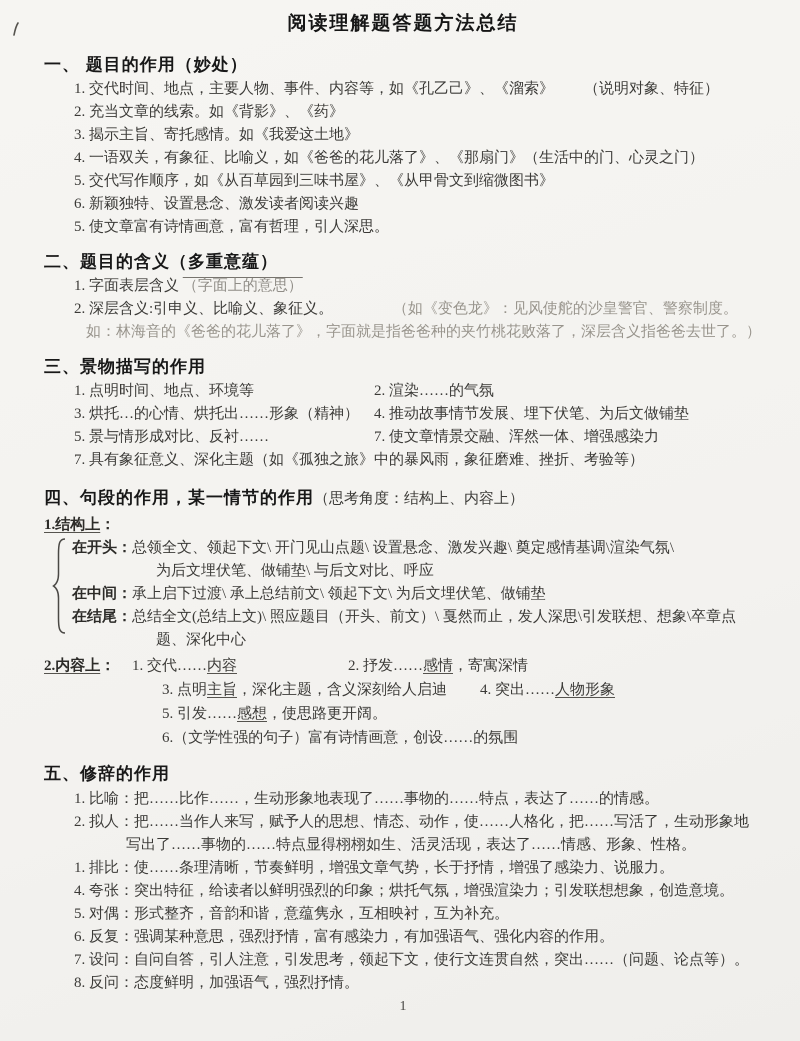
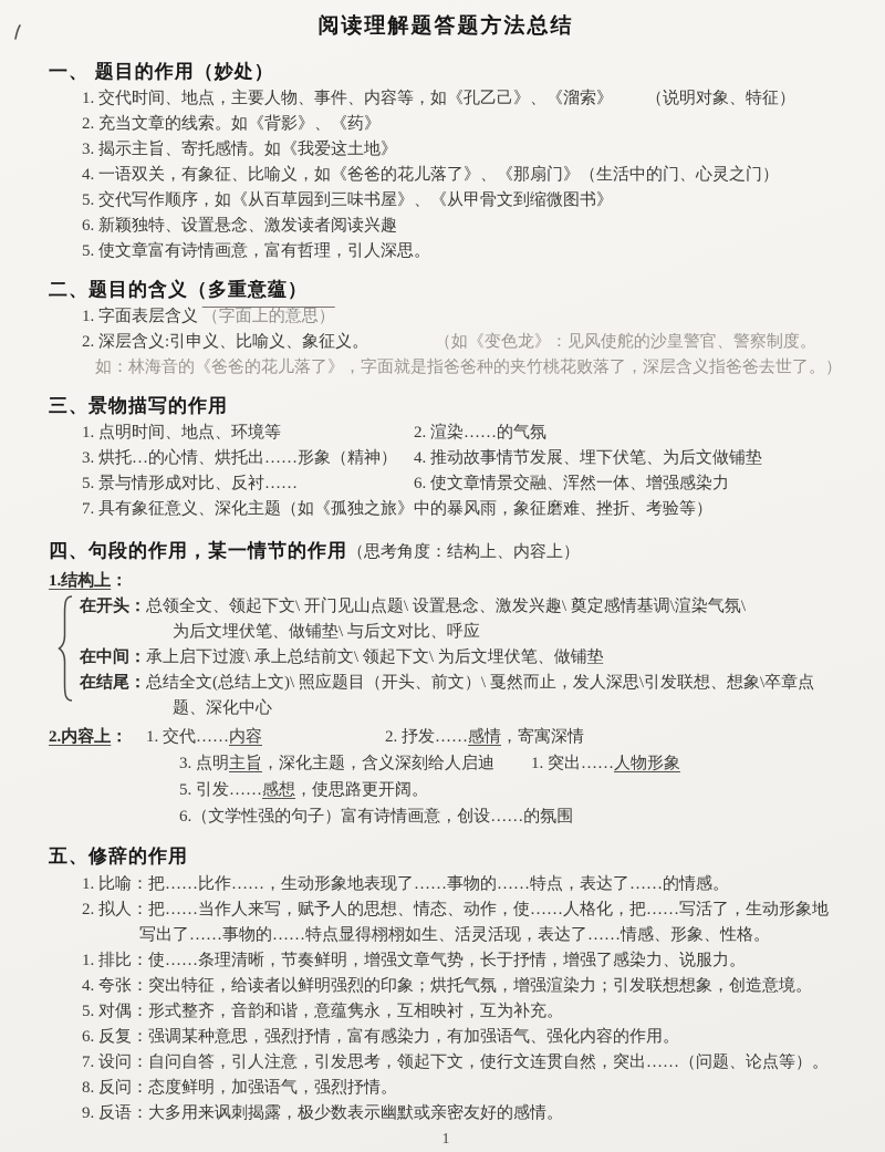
  阅读理解题答题方法总结
  一、 题目的作用（妙处）
  1. 交代时间、地点，主要人物、事件、内容等，如《孔乙己》、《溜索》 （说明对象、特征）
  2. 充当文章的线索。如《背影》、《药》
  3. 揭示主旨、寄托感情。如《我爱这土地》
  4. 一语双关，有象征、比喻义，如《爸爸的花儿落了》、《那扇门》（生活中的门、心灵之门）
  5. 交代写作顺序，如《从百草园到三味书屋》、《从甲骨文到缩微图书》
  6. 新颖独特、设置悬念、激发读者阅读兴趣
  5. 使文章富有诗情画意，富有哲理，引人深思。
  二、题目的含义（多重意蕴）
  1. 字面表层含义 （字面上的意思）
  2. 深层含义:引申义、比喻义、象征义。 （如《变色龙》：见风使舵的沙皇警官、警察制度。
  如：林海音的《爸爸的花儿落了》，字面就是指爸爸种的夹竹桃花败落了，深层含义指爸爸去世了。）
  三、景物描写的作用
  1. 点明时间、地点、环境等
  2. 渲染……的气氛
  3. 烘托…的心情、烘托出……形象（精神）
  4. 推动故事情节发展、埋下伏笔、为后文做铺垫
  5. 景与情形成对比、反衬……
- 7. 使文章情景交融、浑然一体、增强感染力
+ 6. 使文章情景交融、浑然一体、增强感染力
  7. 具有象征意义、深化主题（如《孤独之旅》中的暴风雨，象征磨难、挫折、考验等）
  四、句段的作用，某一情节的作用（思考角度：结构上、内容上）
  1.结构上：
  在开头：总领全文、领起下文\ 开门见山点题\ 设置悬念、激发兴趣\ 奠定感情基调\渲染气氛\
  为后文埋伏笔、做铺垫\ 与后文对比、呼应
  在中间：承上启下过渡\ 承上总结前文\ 领起下文\ 为后文埋伏笔、做铺垫
  在结尾：总结全文(总结上文)\ 照应题目（开头、前文）\ 戛然而止，发人深思\引发联想、想象\卒章点
  题、深化中心
  2.内容上：
  1. 交代……内容
  2. 抒发……感情，寄寓深情
  3. 点明主旨，深化主题，含义深刻给人启迪
- 4. 突出……人物形象
+ 1. 突出……人物形象
  5. 引发……感想，使思路更开阔。
  6.（文学性强的句子）富有诗情画意，创设……的氛围
  五、修辞的作用
  1. 比喻：把……比作……，生动形象地表现了……事物的……特点，表达了……的情感。
  2. 拟人：把……当作人来写，赋予人的思想、情态、动作，使……人格化，把……写活了，生动形象地写出了……事物的……特点显得栩栩如生、活灵活现，表达了……情感、形象、性格。
  1. 排比：使……条理清晰，节奏鲜明，增强文章气势，长于抒情，增强了感染力、说服力。
  4. 夸张：突出特征，给读者以鲜明强烈的印象；烘托气氛，增强渲染力；引发联想想象，创造意境。
  5. 对偶：形式整齐，音韵和谐，意蕴隽永，互相映衬，互为补充。
  6. 反复：强调某种意思，强烈抒情，富有感染力，有加强语气、强化内容的作用。
  7. 设问：自问自答，引人注意，引发思考，领起下文，使行文连贯自然，突出……（问题、论点等）。
  8. 反问：态度鲜明，加强语气，强烈抒情。
+ 9. 反语：大多用来讽刺揭露，极少数表示幽默或亲密友好的感情。
  1
